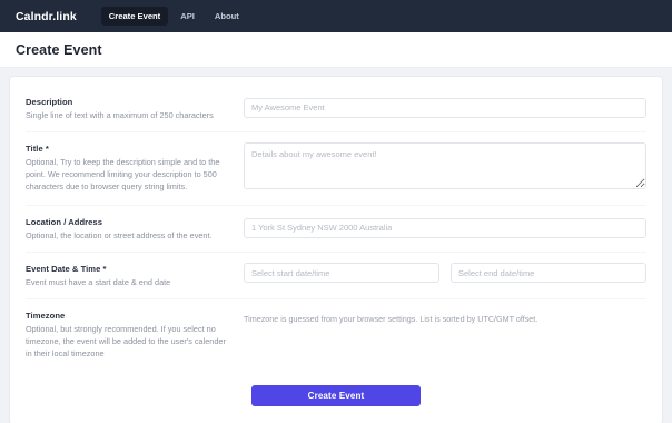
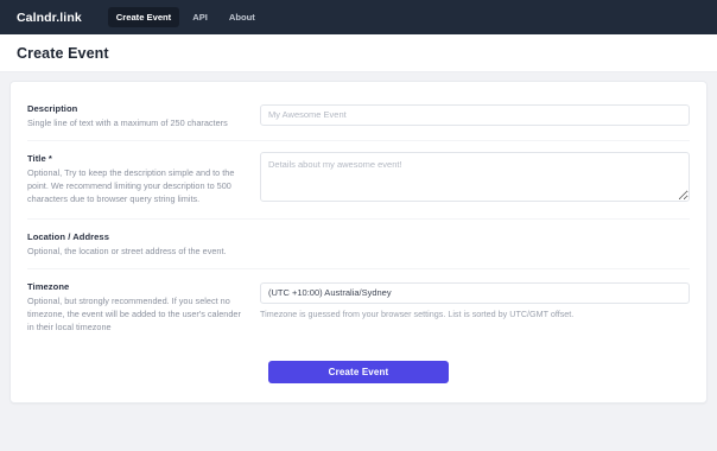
  Calndr.link
  Create Event
  API
  About
  Create Event
  Description
  Single line of text with a maximum of 250 characters
  My Awesome Event
  Title *
  Optional, Try to keep the description simple and to the point. We recommend limiting your description to 500 characters due to browser query string limits.
  Details about my awesome event!
  Location / Address
  Optional, the location or street address of the event.
- 1 York St Sydney NSW 2000 Australia
- Event Date & Time *
- Event must have a start date & end date
- Select start date/time
- Select end date/time
  Timezone
  Optional, but strongly recommended. If you select no timezone, the event will be added to the user's calender in their local timezone
+ (UTC +10:00) Australia/Sydney
  Timezone is guessed from your browser settings. List is sorted by UTC/GMT offset.
  Create Event
